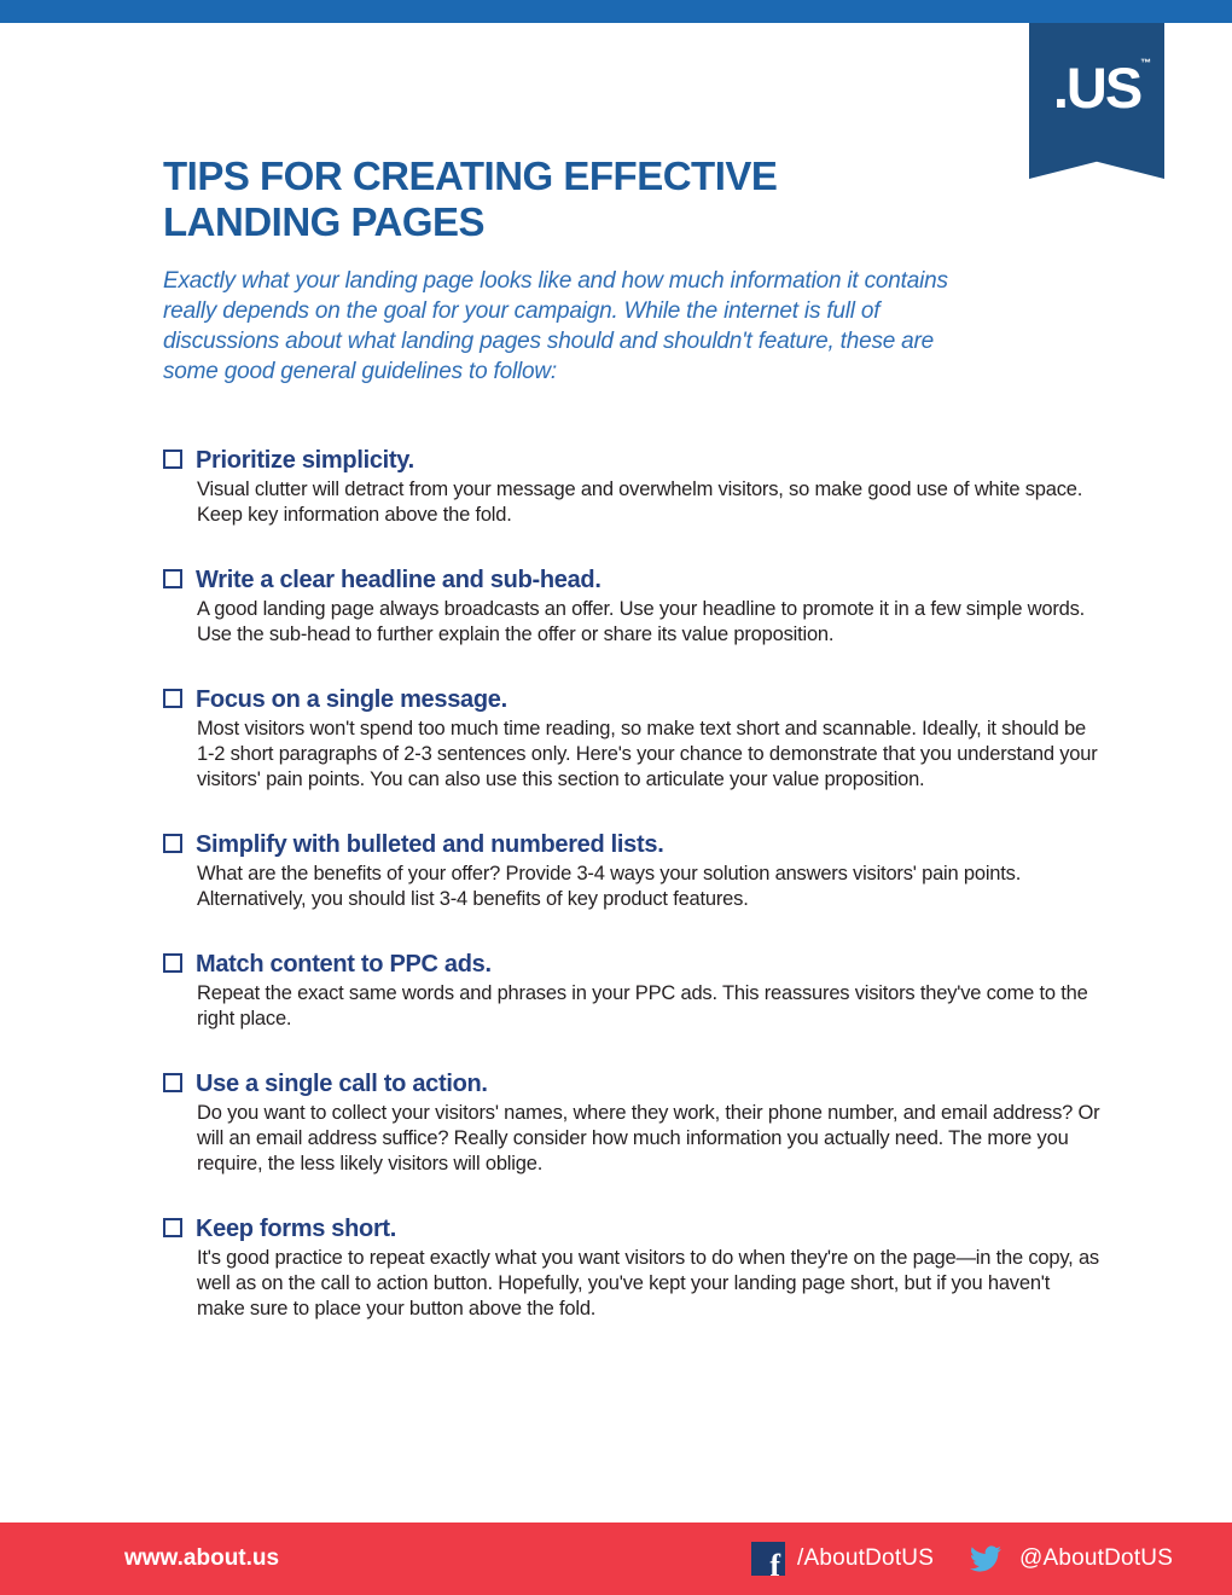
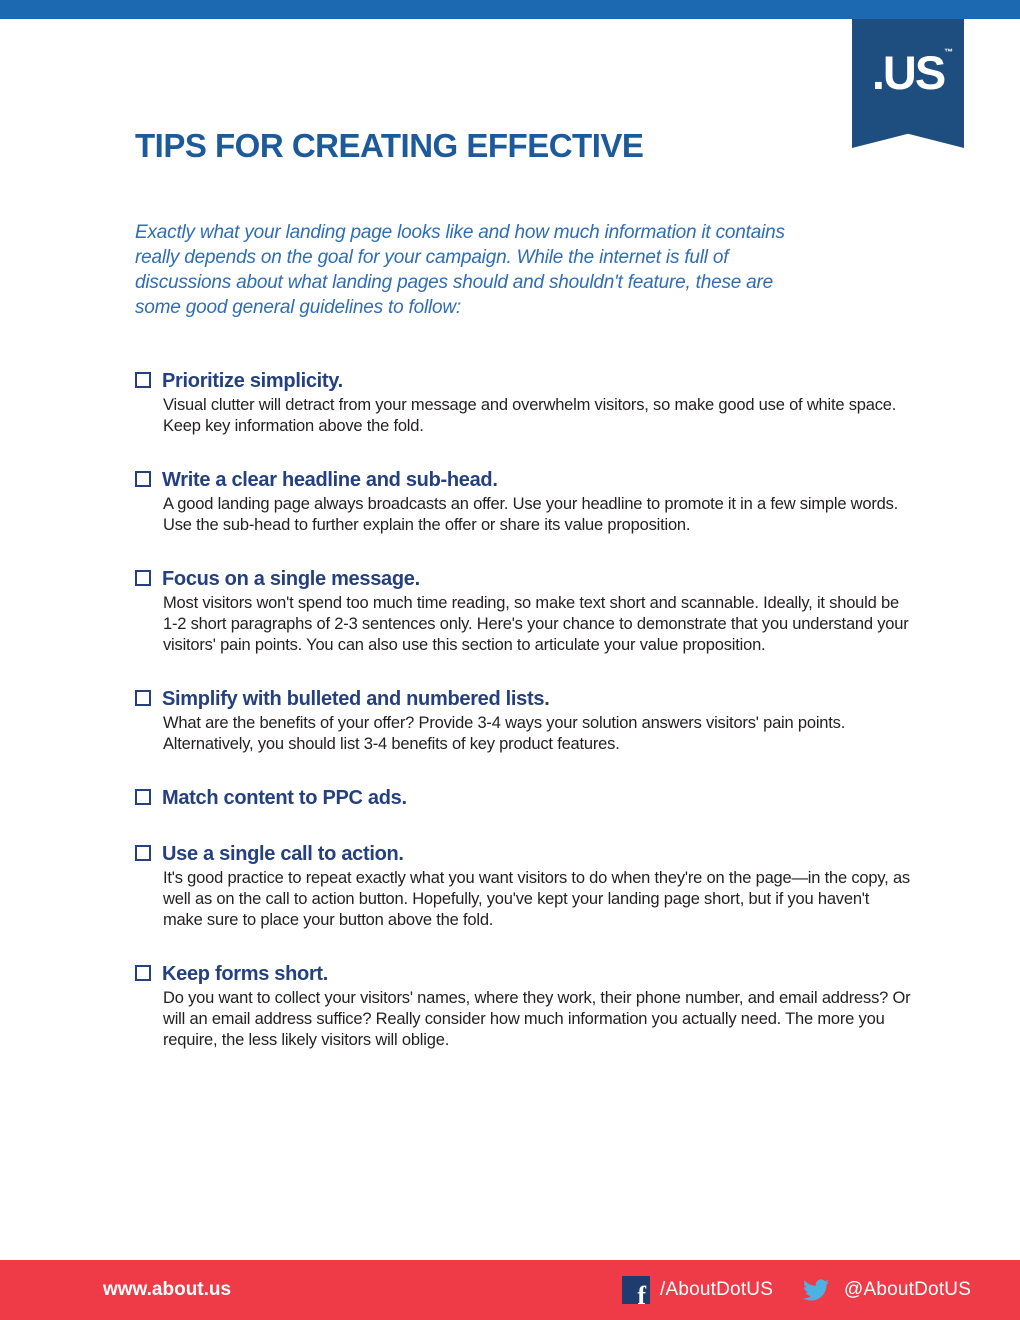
  .US
  ™
  TIPS FOR CREATING EFFECTIVE
- LANDING PAGES
  Exactly what your landing page looks like and how much information it contains really depends on the goal for your campaign. While the internet is full of discussions about what landing pages should and shouldn't feature, these are some good general guidelines to follow:
  Prioritize simplicity.
  Visual clutter will detract from your message and overwhelm visitors, so make good use of white space. Keep key information above the fold.
  Write a clear headline and sub-head.
  A good landing page always broadcasts an offer. Use your headline to promote it in a few simple words. Use the sub-head to further explain the offer or share its value proposition.
  Focus on a single message.
  Most visitors won't spend too much time reading, so make text short and scannable. Ideally, it should be 1-2 short paragraphs of 2-3 sentences only. Here's your chance to demonstrate that you understand your visitors' pain points. You can also use this section to articulate your value proposition.
  Simplify with bulleted and numbered lists.
  What are the benefits of your offer? Provide 3-4 ways your solution answers visitors' pain points. Alternatively, you should list 3-4 benefits of key product features.
  Match content to PPC ads.
- Repeat the exact same words and phrases in your PPC ads. This reassures visitors they've come to the right place.
  Use a single call to action.
- Do you want to collect your visitors' names, where they work, their phone number, and email address? Or will an email address suffice? Really consider how much information you actually need. The more you require, the less likely visitors will oblige.
+ It's good practice to repeat exactly what you want visitors to do when they're on the page—in the copy, as well as on the call to action button. Hopefully, you've kept your landing page short, but if you haven't make sure to place your button above the fold.
  Keep forms short.
- It's good practice to repeat exactly what you want visitors to do when they're on the page—in the copy, as well as on the call to action button. Hopefully, you've kept your landing page short, but if you haven't make sure to place your button above the fold.
+ Do you want to collect your visitors' names, where they work, their phone number, and email address? Or will an email address suffice? Really consider how much information you actually need. The more you require, the less likely visitors will oblige.
  www.about.us
  f
  /AboutDotUS
  @AboutDotUS
